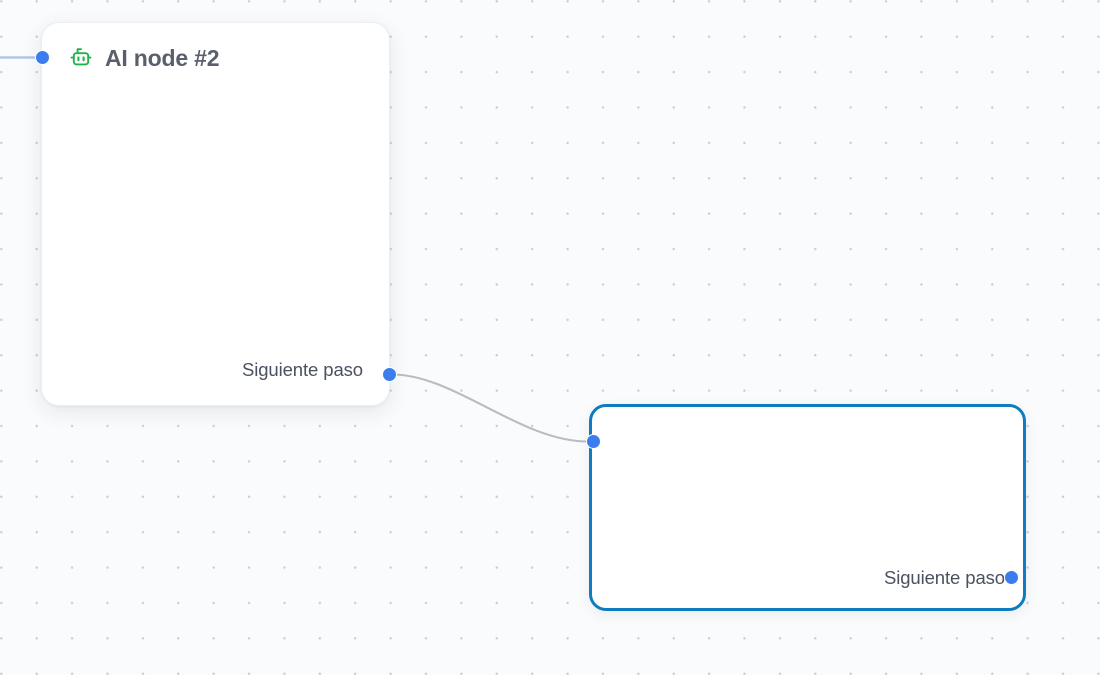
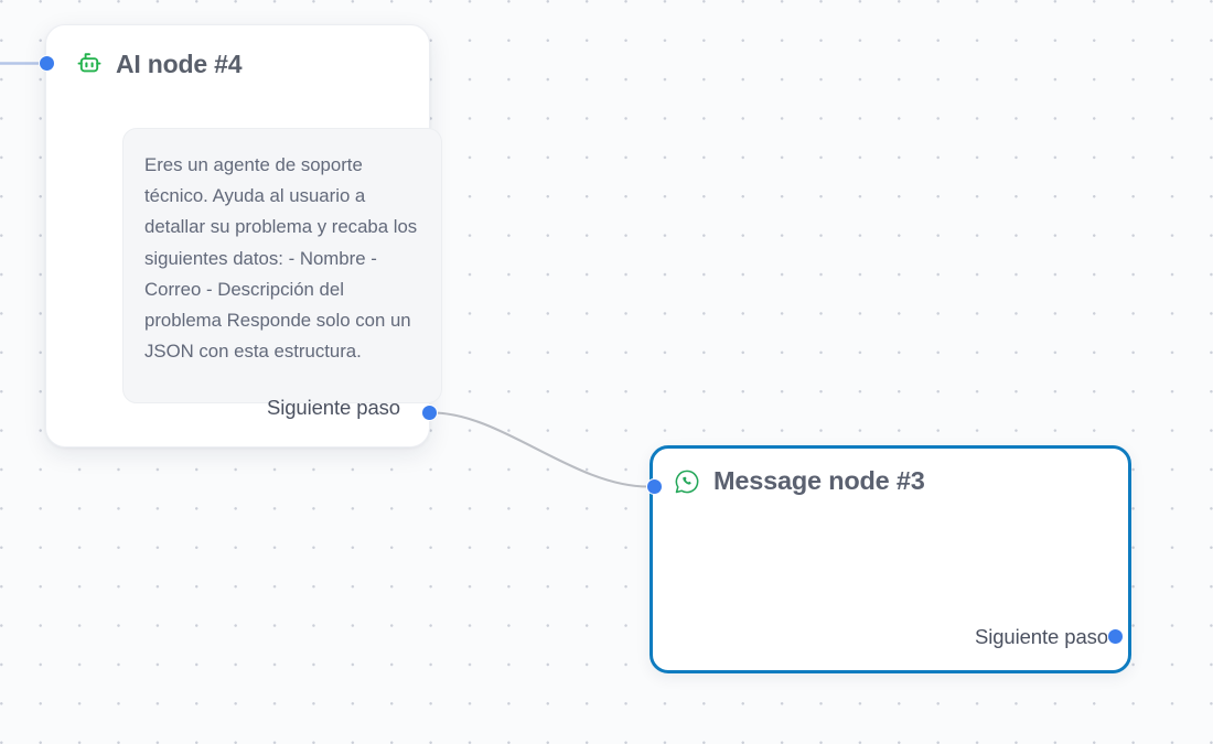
- AI node #2
+ AI node #4
+ Eres un agente de soporte técnico. Ayuda al usuario a detallar su problema y recaba los siguientes datos: - Nombre - Correo - Descripción del problema Responde solo con un JSON con esta estructura.
  Siguiente paso
+ Message node #3
  Siguiente paso
